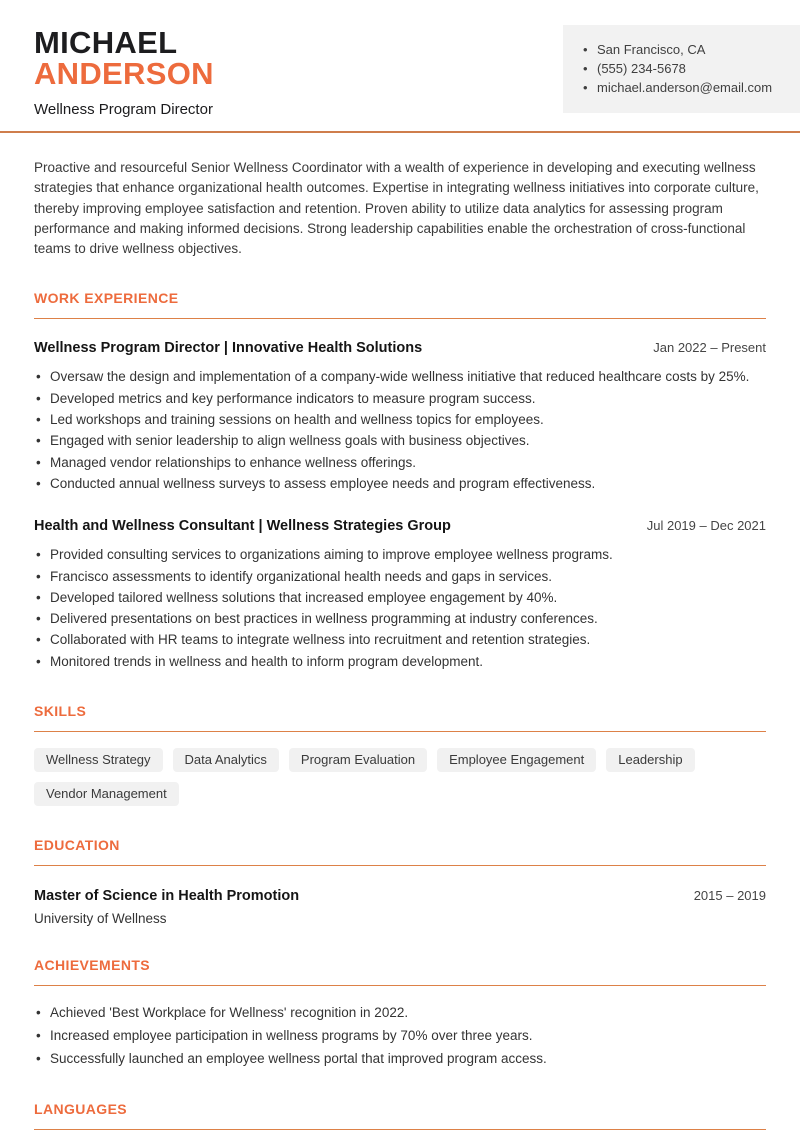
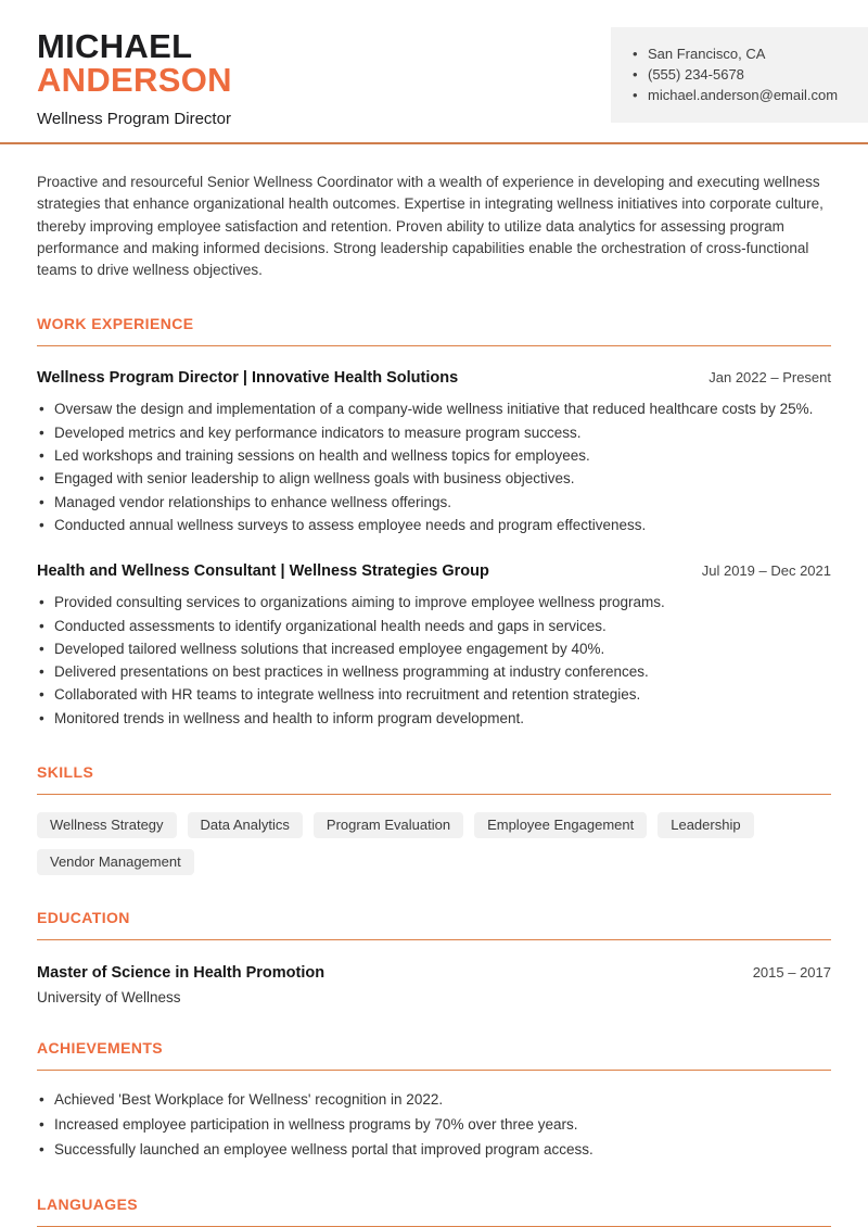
  MICHAEL
  ANDERSON
  Wellness Program Director
  San Francisco, CA
  (555) 234-5678
  michael.anderson@email.com
  Proactive and resourceful Senior Wellness Coordinator with a wealth of experience in developing and executing wellness strategies that enhance organizational health outcomes. Expertise in integrating wellness initiatives into corporate culture, thereby improving employee satisfaction and retention. Proven ability to utilize data analytics for assessing program performance and making informed decisions. Strong leadership capabilities enable the orchestration of cross-functional teams to drive wellness objectives.
  WORK EXPERIENCE
  Wellness Program Director | Innovative Health Solutions
  Jan 2022 – Present
  Oversaw the design and implementation of a company-wide wellness initiative that reduced healthcare costs by 25%.
  Developed metrics and key performance indicators to measure program success.
  Led workshops and training sessions on health and wellness topics for employees.
  Engaged with senior leadership to align wellness goals with business objectives.
  Managed vendor relationships to enhance wellness offerings.
  Conducted annual wellness surveys to assess employee needs and program effectiveness.
  Health and Wellness Consultant | Wellness Strategies Group
  Jul 2019 – Dec 2021
  Provided consulting services to organizations aiming to improve employee wellness programs.
- Francisco assessments to identify organizational health needs and gaps in services.
+ Conducted assessments to identify organizational health needs and gaps in services.
  Developed tailored wellness solutions that increased employee engagement by 40%.
  Delivered presentations on best practices in wellness programming at industry conferences.
  Collaborated with HR teams to integrate wellness into recruitment and retention strategies.
  Monitored trends in wellness and health to inform program development.
  SKILLS
  Wellness Strategy
  Data Analytics
  Program Evaluation
  Employee Engagement
  Leadership
  Vendor Management
  EDUCATION
  Master of Science in Health Promotion
- 2015 – 2019
+ 2015 – 2017
  University of Wellness
  ACHIEVEMENTS
  Achieved 'Best Workplace for Wellness' recognition in 2022.
  Increased employee participation in wellness programs by 70% over three years.
  Successfully launched an employee wellness portal that improved program access.
  LANGUAGES
